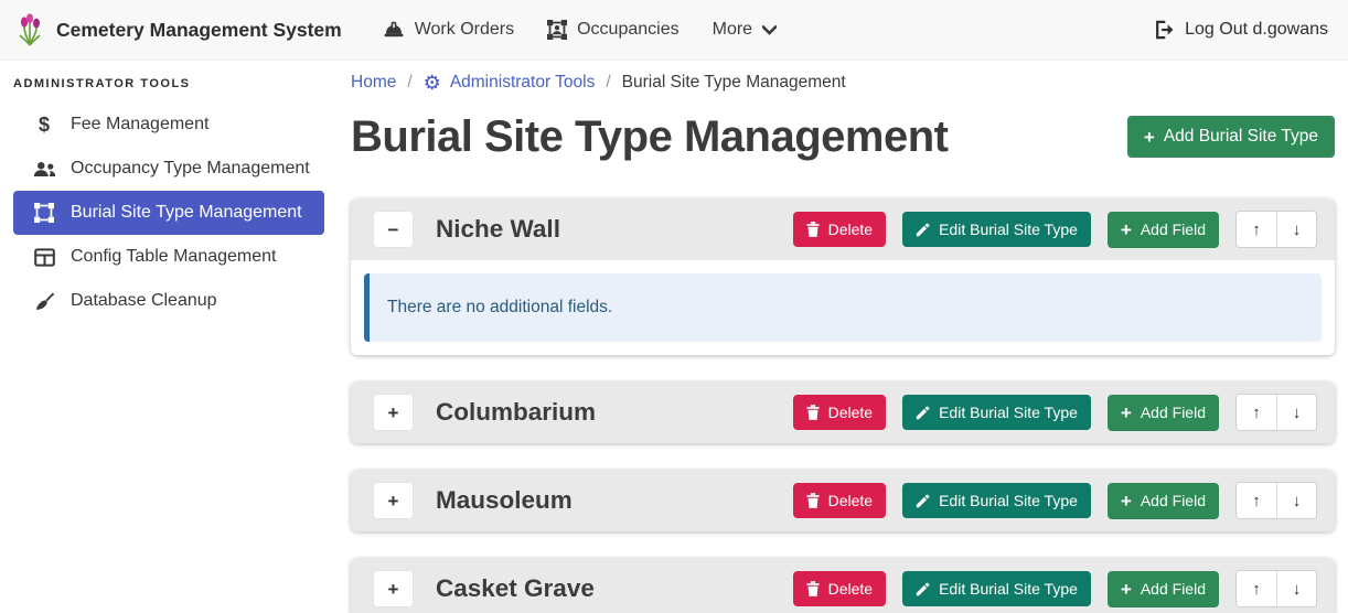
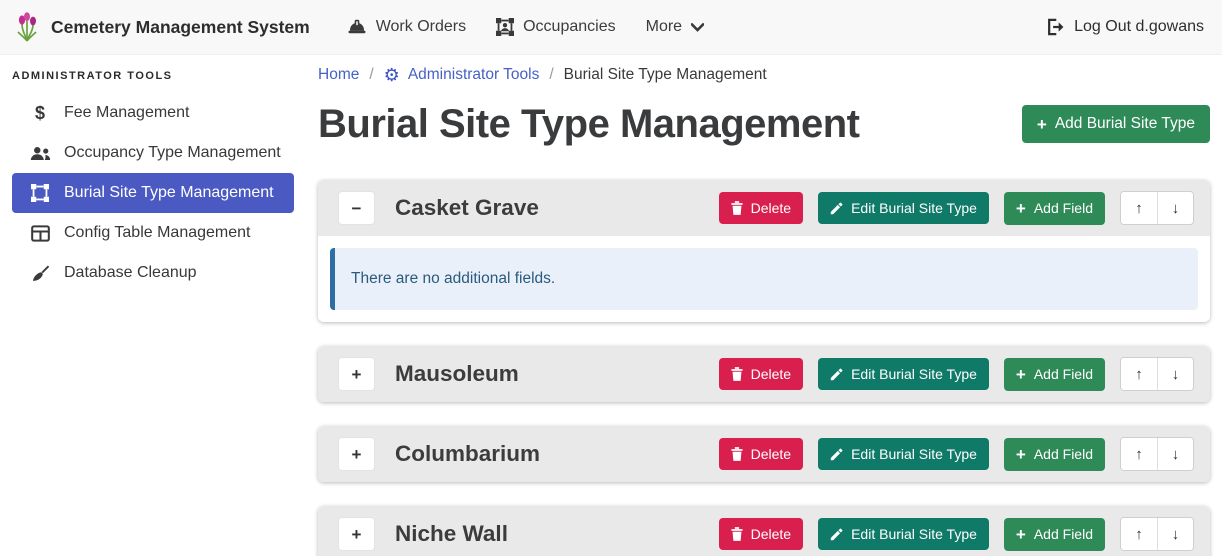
  Cemetery Management System
  Work Orders
  Occupancies
  More
  Log Out d.gowans
  ADMINISTRATOR TOOLS
  $
  Fee Management
  Occupancy Type Management
  Burial Site Type Management
  Config Table Management
  Database Cleanup
  Home
  /
  ⚙
  Administrator Tools
  /
  Burial Site Type Management
  Burial Site Type Management
  +
  Add Burial Site Type
  −
- Niche Wall
+ Casket Grave
  Delete
  Edit Burial Site Type
  +
  Add Field
  ↑
  ↓
  There are no additional fields.
  +
- Columbarium
+ Mausoleum
  Delete
  Edit Burial Site Type
  +
  Add Field
  ↑
  ↓
  +
- Mausoleum
+ Columbarium
  Delete
  Edit Burial Site Type
  +
  Add Field
  ↑
  ↓
  +
- Casket Grave
+ Niche Wall
  Delete
  Edit Burial Site Type
  +
  Add Field
  ↑
  ↓
